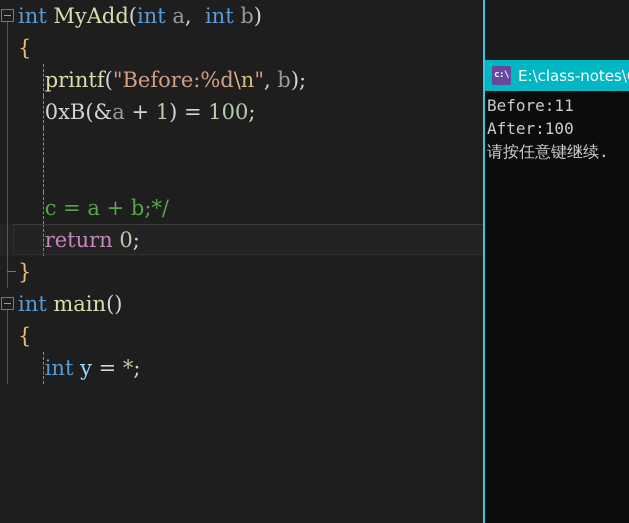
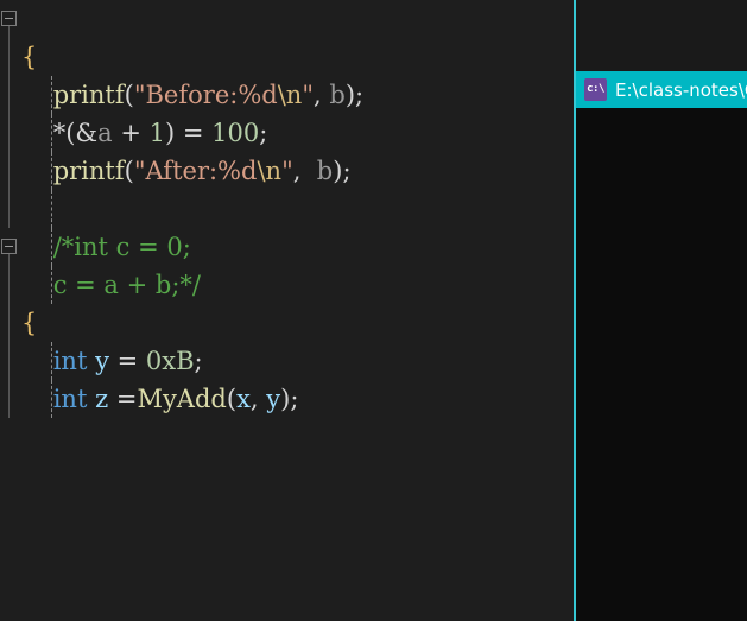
- int MyAdd(int a, int b)
  {
  printf("Before:%d\n", b);
- 0xB(&a + 1) = 100;
+ *(&a + 1) = 100;
+ printf("After:%d\n", b);
+ /*int c = 0;
  c = a + b;*/
- return 0;
- }
- int main()
  {
- int y = *;
+ int y = 0xB;
+ int z =MyAdd(x, y);
  c:\
  E:\class-notes\
- Before:11
- After:100
- 请按任意键继续.
